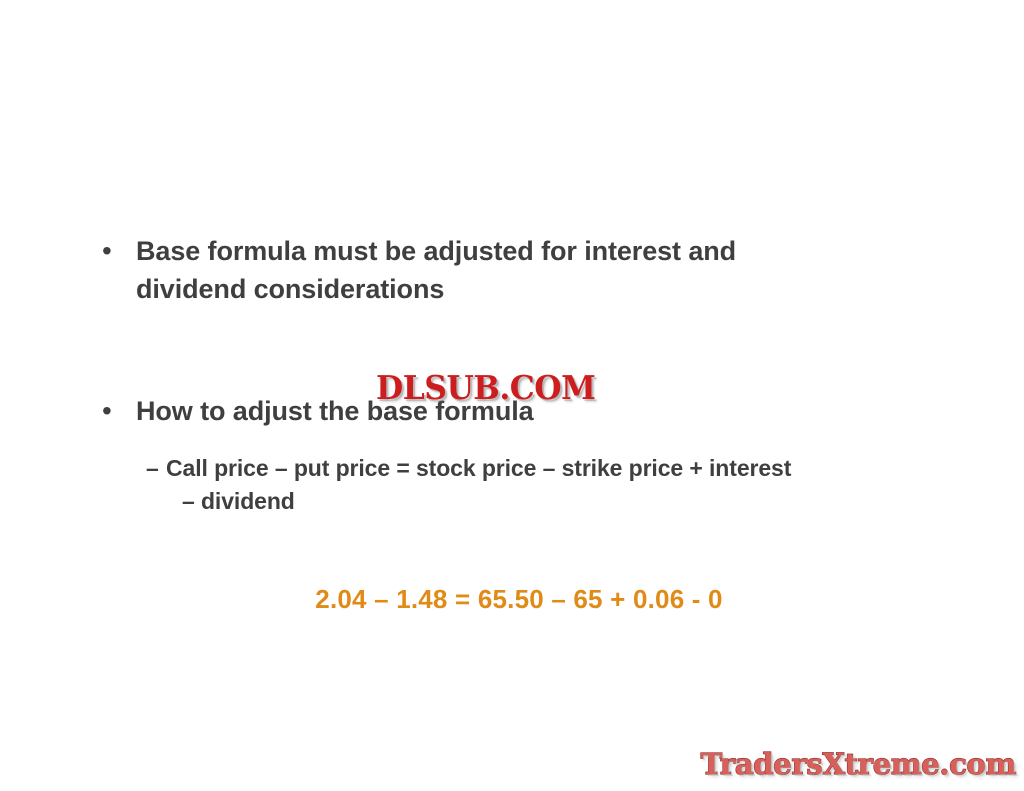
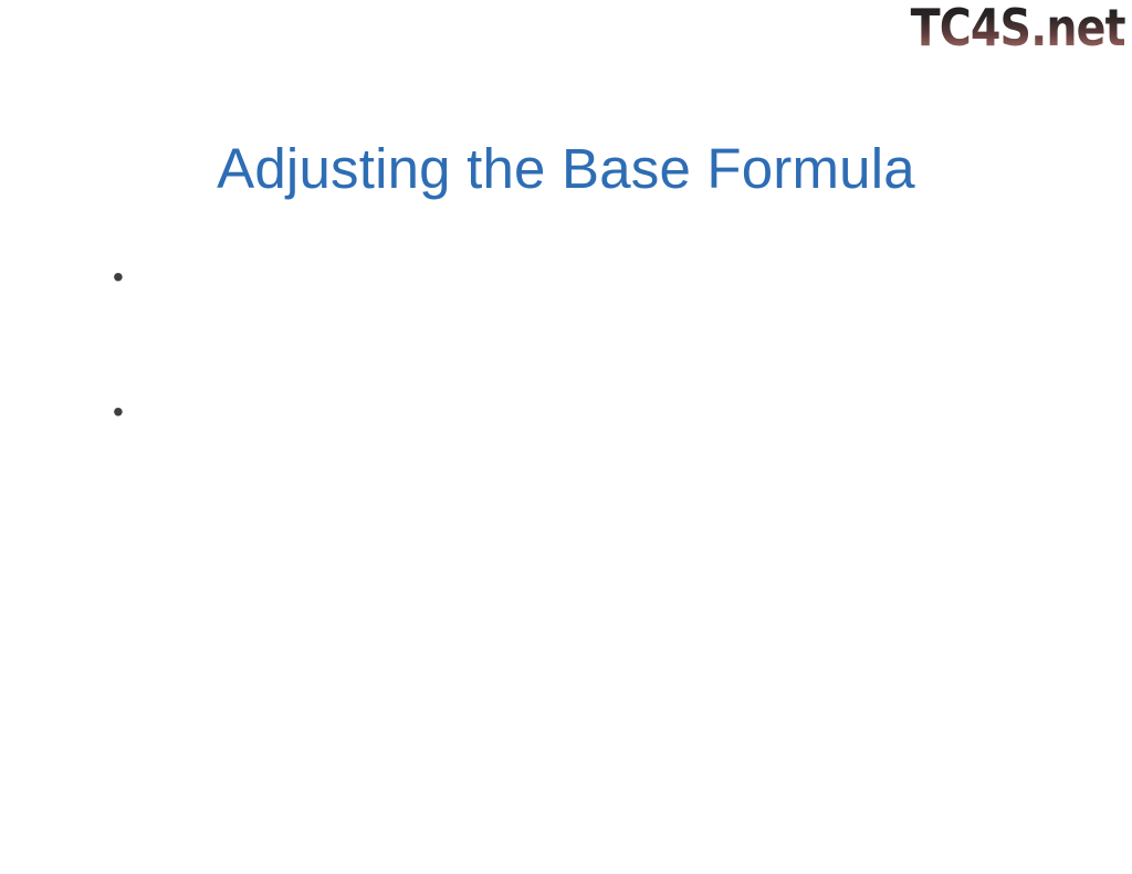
+ TC4S.net
+ Adjusting the Base Formula
  •
- Base formula must be adjusted for interest and dividend considerations
  •
- How to adjust the base formula
- –
- Call price – put price = stock price – strike price + interest
- – dividend
- 2.04 – 1.48 = 65.50 – 65 + 0.06 - 0
- DLSUB.COM
- TradersXtreme.com
